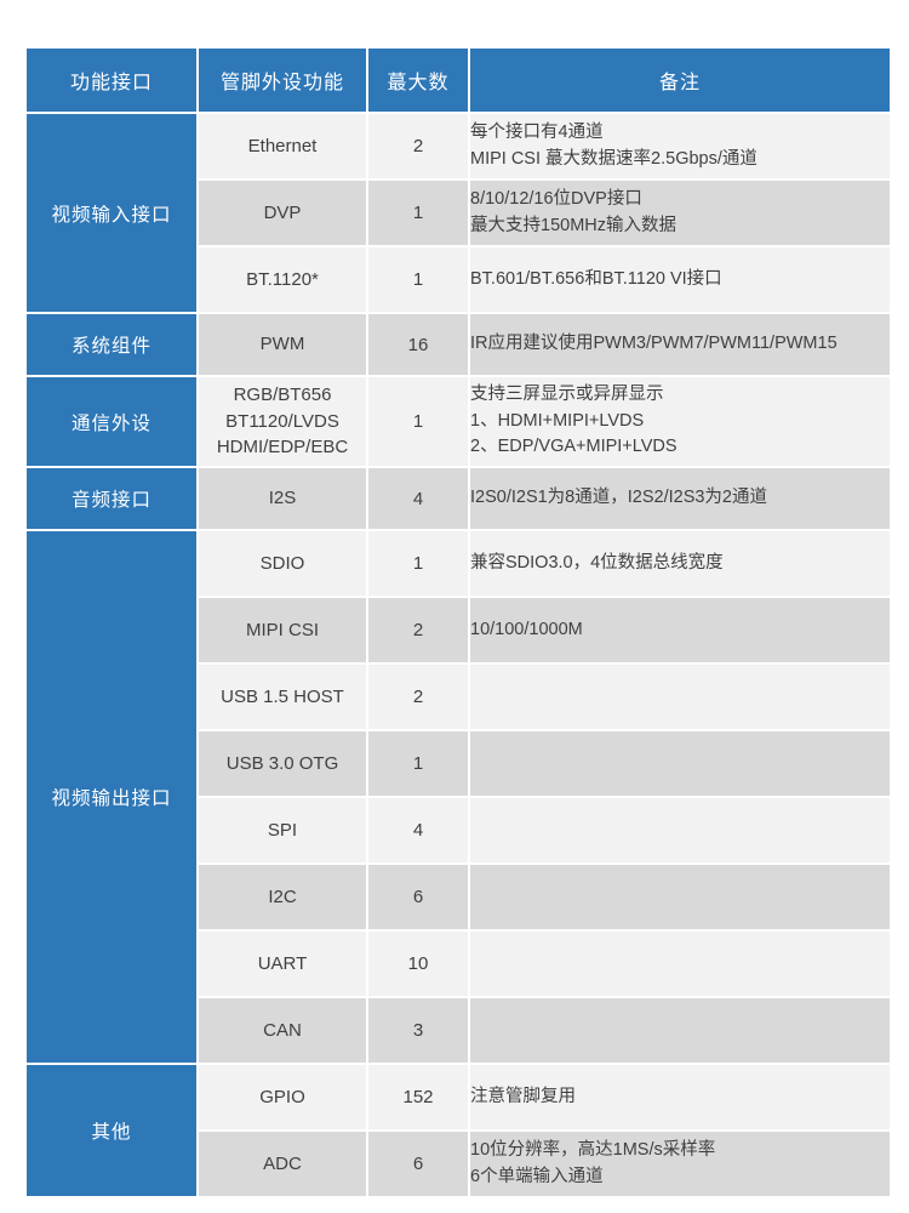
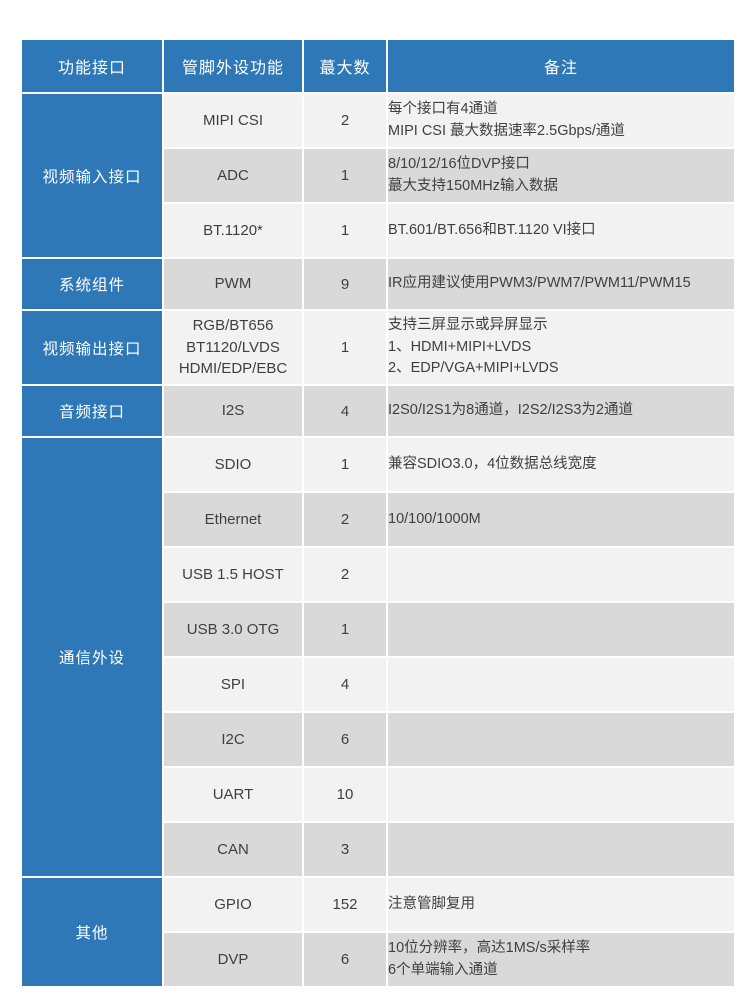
  功能接口	管脚外设功能	蕞大数	备注
- 视频输入接口	Ethernet	2	每个接口有4通道MIPI CSI 蕞大数据速率2.5Gbps/通道
+ 视频输入接口	MIPI CSI	2	每个接口有4通道MIPI CSI 蕞大数据速率2.5Gbps/通道
- DVP	1	8/10/12/16位DVP接口蕞大支持150MHz输入数据
+ ADC	1	8/10/12/16位DVP接口蕞大支持150MHz输入数据
  BT.1120*	1	BT.601/BT.656和BT.1120 VI接口
- 系统组件	PWM	16	IR应用建议使用PWM3/PWM7/PWM11/PWM15
+ 系统组件	PWM	9	IR应用建议使用PWM3/PWM7/PWM11/PWM15
- 通信外设	RGB/BT656BT1120/LVDSHDMI/EDP/EBC	1	支持三屏显示或异屏显示1、HDMI+MIPI+LVDS2、EDP/VGA+MIPI+LVDS
+ 视频输出接口	RGB/BT656BT1120/LVDSHDMI/EDP/EBC	1	支持三屏显示或异屏显示1、HDMI+MIPI+LVDS2、EDP/VGA+MIPI+LVDS
  音频接口	I2S	4	I2S0/I2S1为8通道，I2S2/I2S3为2通道
- 视频输出接口	SDIO	1	兼容SDIO3.0，4位数据总线宽度
+ 通信外设	SDIO	1	兼容SDIO3.0，4位数据总线宽度
- MIPI CSI	2	10/100/1000M
+ Ethernet	2	10/100/1000M
  USB 1.5 HOST	2
  USB 3.0 OTG	1
  SPI	4
  I2C	6
  UART	10
  CAN	3
  其他	GPIO	152	注意管脚复用
- ADC	6	10位分辨率，高达1MS/s采样率6个单端输入通道
+ DVP	6	10位分辨率，高达1MS/s采样率6个单端输入通道
